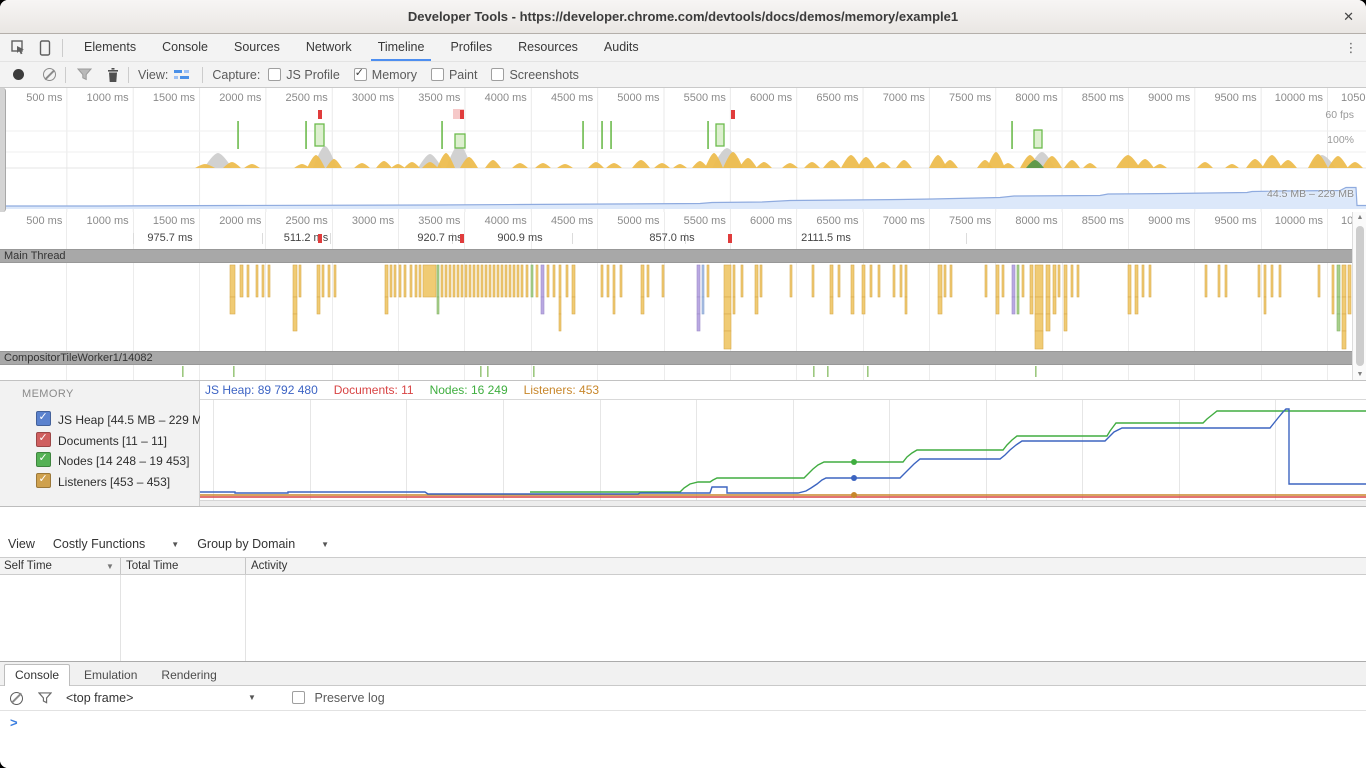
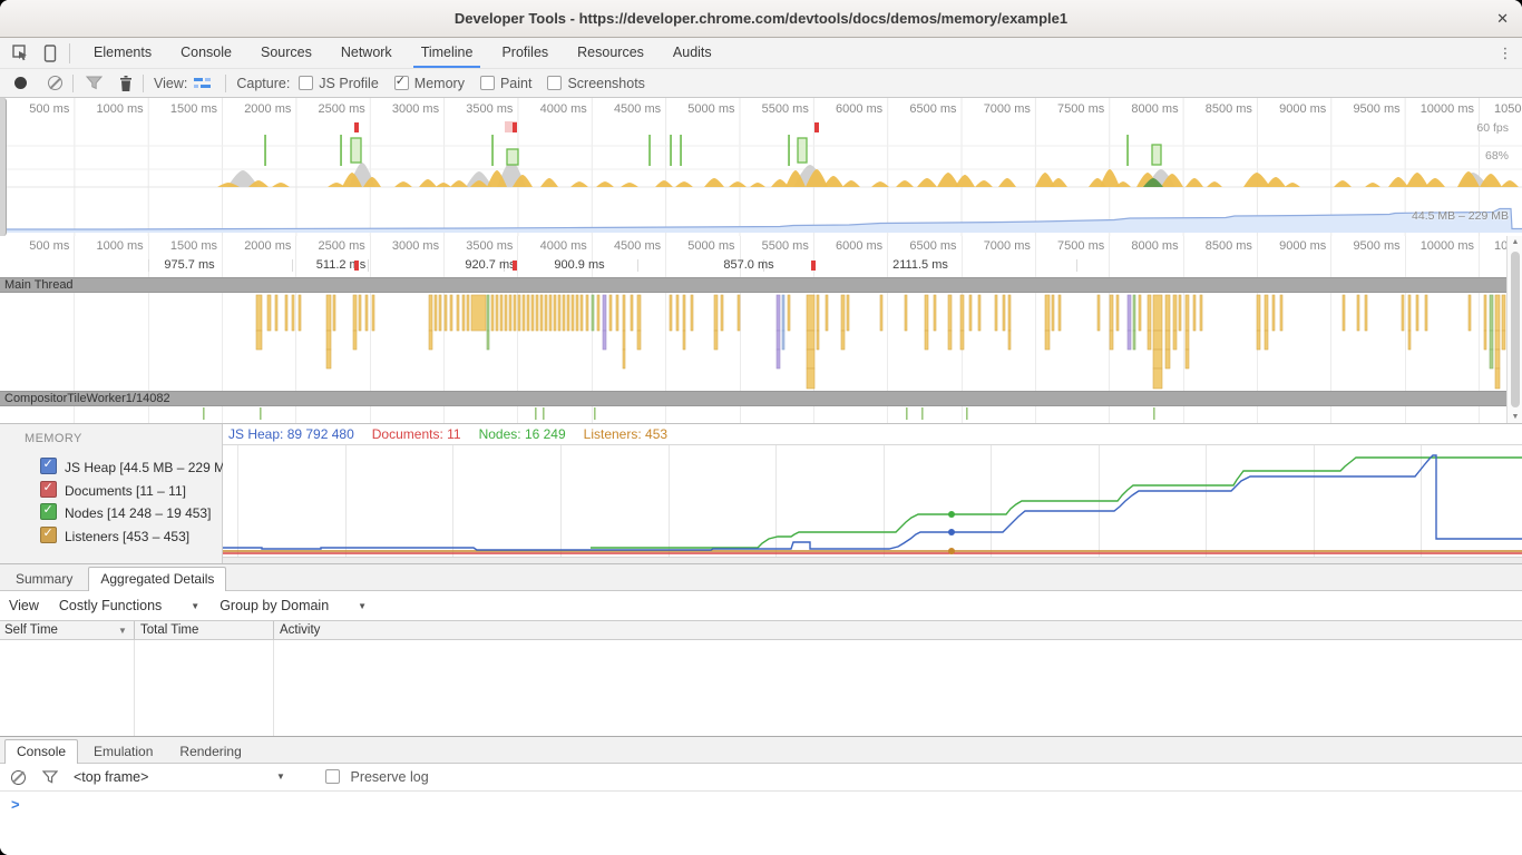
  Developer Tools - https://developer.chrome.com/devtools/docs/demos/memory/example1
  ✕
  Elements
  Console
  Sources
  Network
  Timeline
  Profiles
  Resources
  Audits
  ⋮
  View:
  Capture:
  JS Profile
  Memory
  Paint
  Screenshots
  500 ms
  1000 ms
  1500 ms
  2000 ms
  2500 ms
  3000 ms
  3500 ms
  4000 ms
  4500 ms
  5000 ms
  5500 ms
  6000 ms
  6500 ms
  7000 ms
  7500 ms
  8000 ms
  8500 ms
  9000 ms
  9500 ms
  10000 ms
  60 fps
- 100%
+ 68%
  44.5 MB – 229 MB
  500 ms
  1000 ms
  1500 ms
  2000 ms
  2500 ms
  3000 ms
  3500 ms
  4000 ms
  4500 ms
  5000 ms
  5500 ms
  6000 ms
  6500 ms
  7000 ms
  7500 ms
  8000 ms
  8500 ms
  9000 ms
  9500 ms
  10000 ms
  975.7 ms
  511.2s
  920.7 m
  900.9 ms
  857.0 ms
  2111.5 ms
  Main Thread
  CompositorTileWorker1/14082
  MEMORY
  JS Heap [44.5 MB – 229 M
  Documents [11 – 11]
  Nodes [14 248 – 19 453]
  Listeners [453 – 453]
  JS Heap: 89 792 480
  Documents: 11
  Nodes: 16 249
  Listeners: 453
+ Summary
+ Aggregated Details
  View
  Costly Functions ▼
  Group by Domain ▼
  Self Time
  ▼
  Total Time
  Activity
  Console
  Emulation
  Rendering
  <top frame>
  ▼
  Preserve log
  >
